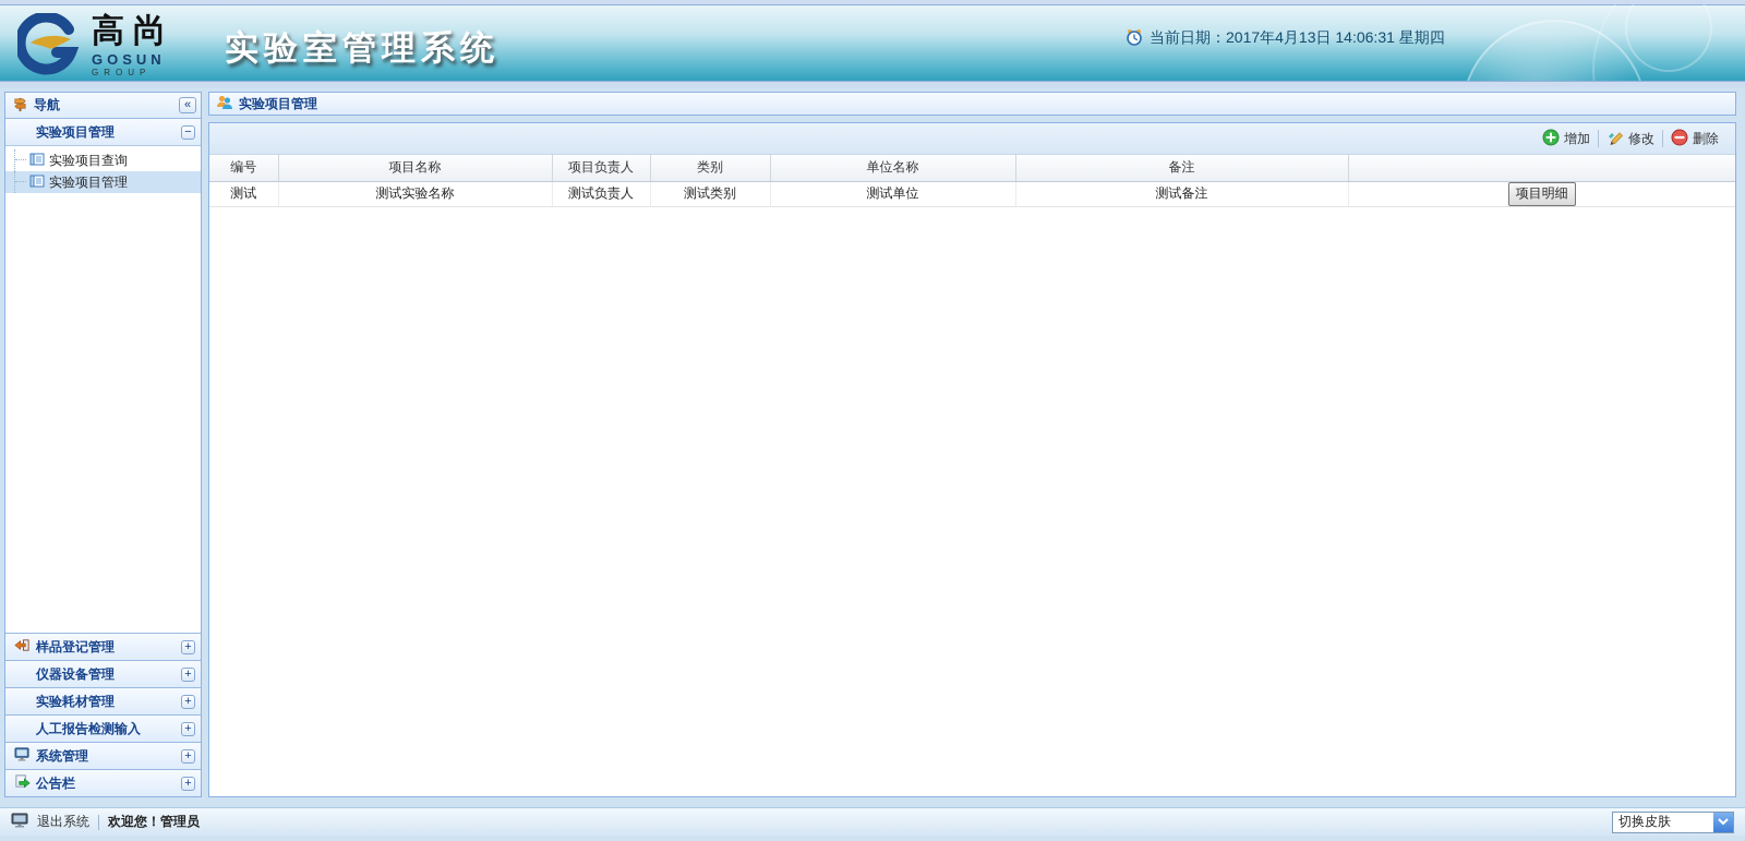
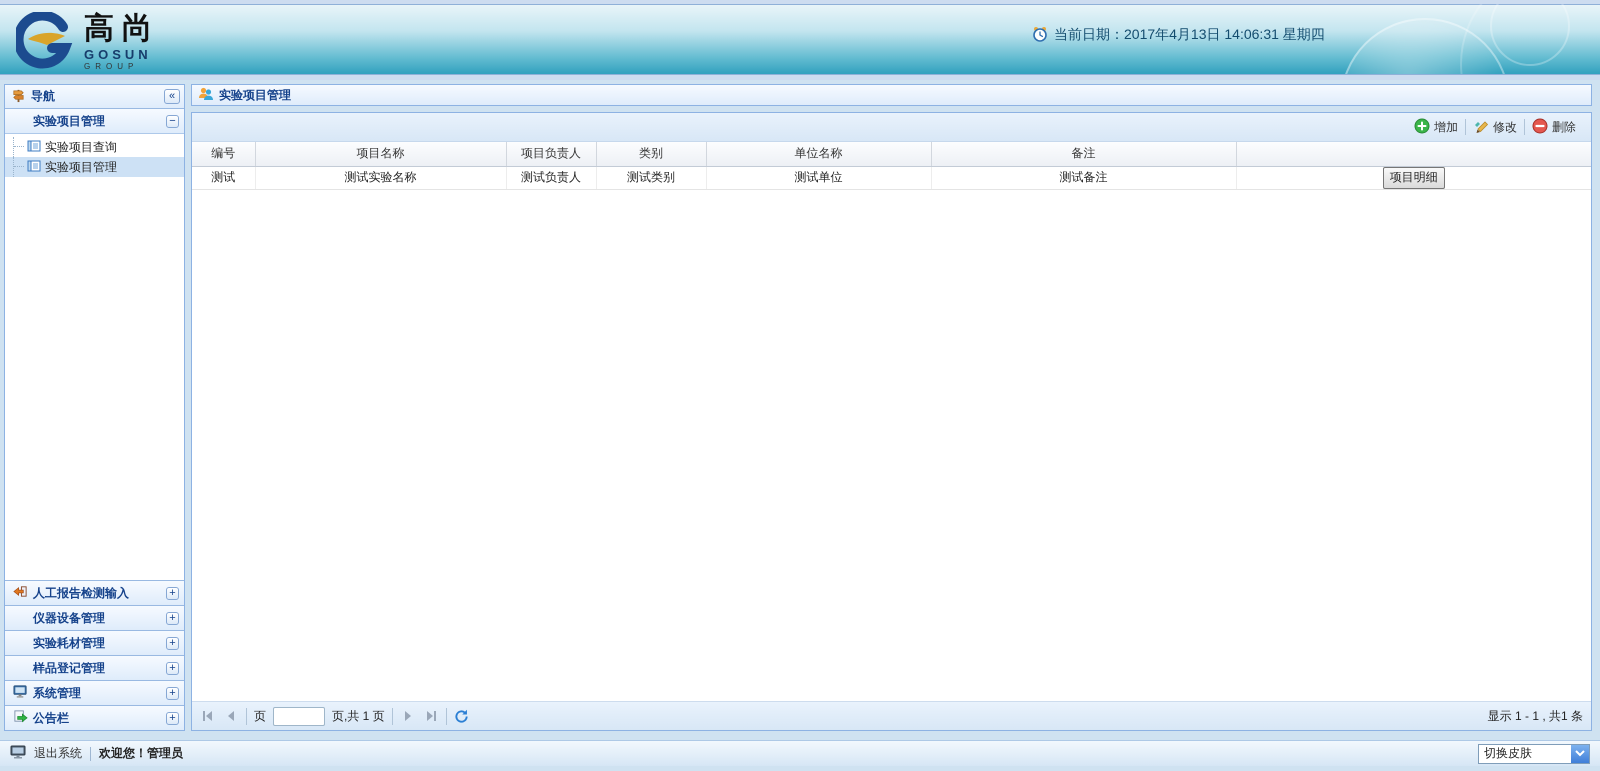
  高尚
  GOSUN
  GROUP
- 实验室管理系统
  当前日期：2017年4月13日 14:06:31 星期四
  导航
  «
  实验项目管理
  −
  实验项目查询
  实验项目管理
- 样品登记管理
+ 人工报告检测输入
  +
  仪器设备管理
  +
  实验耗材管理
  +
- 人工报告检测输入
+ 样品登记管理
  +
  系统管理
  +
  公告栏
  +
  实验项目管理
  增加
  修改
  删除
  编号	项目名称	项目负责人	类别	单位名称	备注
  测试	测试实验名称	测试负责人	测试类别	测试单位	测试备注	项目明细
+ 页
+ 页,共 1 页
+ 显示 1 - 1 , 共1 条
  退出系统
  欢迎您！管理员
  切换皮肤
